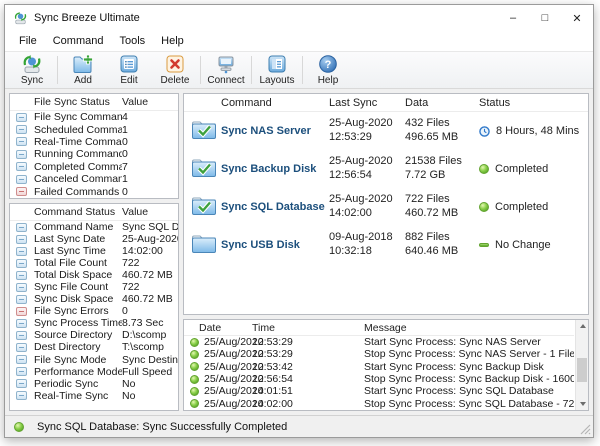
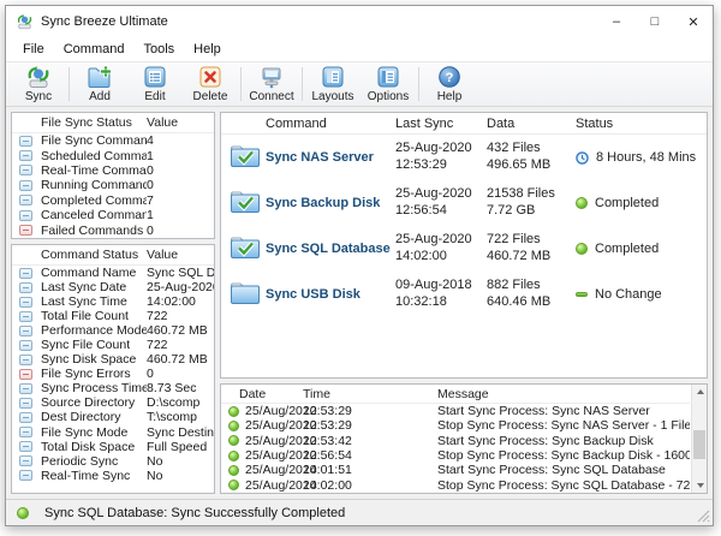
  Sync Breeze Ultimate
  –
  □
  ✕
  File
  Command
  Tools
  Help
  Sync
  Add
  Edit
  Delete
  Connect
  Layouts
+ Options
  ?
  Help
  File Sync Status
  Value
  File Sync Comman
  4
  Scheduled Comma
  1
  Real-Time Comma
  0
  Running Command
  0
  Completed Comma
  7
  Canceled Comman
  1
  Failed Commands
  0
  Command Status
  Value
  Command Name
  Last Sync Date
  25-Aug-202
  Last Sync Time
  14:02:00
  Total File Count
  722
- Total Disk Space
+ Performance Mode
  460.72 MB
  Sync File Count
  722
  Sync Disk Space
  460.72 MB
  File Sync Errors
  0
  Sync Process Time
  8.73 Sec
  Source Directory
  D:\scomp
  Dest Directory
  T:\scomp
  File Sync Mode
- Performance Mode
+ Total Disk Space
  Full Speed
  Periodic Sync
  No
  Real-Time Sync
  No
  Command
  Last Sync
  Data
  Status
  Sync NAS Server
  25-Aug-2020
  12:53:29
  432 Files
  496.65 MB
  8 Hours, 48 Mins
  Sync Backup Disk
  25-Aug-2020
  12:56:54
  21538 Files
  7.72 GB
  Completed
  Sync SQL Database
  25-Aug-2020
  14:02:00
  722 Files
  460.72 MB
  Completed
  Sync USB Disk
  09-Aug-2018
  10:32:18
  882 Files
  640.46 MB
  No Change
  Date
  Time
  Message
  25/Aug/20
  12:53:29
  Start Sync Process: Sync NAS Server
  25/Aug/20
  12:53:29
  25/Aug/20
  12:53:42
  Start Sync Process: Sync Backup Disk
  25/Aug/20
  12:56:54
  25/Aug/20
  14:01:51
  Start Sync Process: Sync SQL Database
  25/Aug/20
  14:02:00
  Sync SQL Database: Sync Successfully Completed
